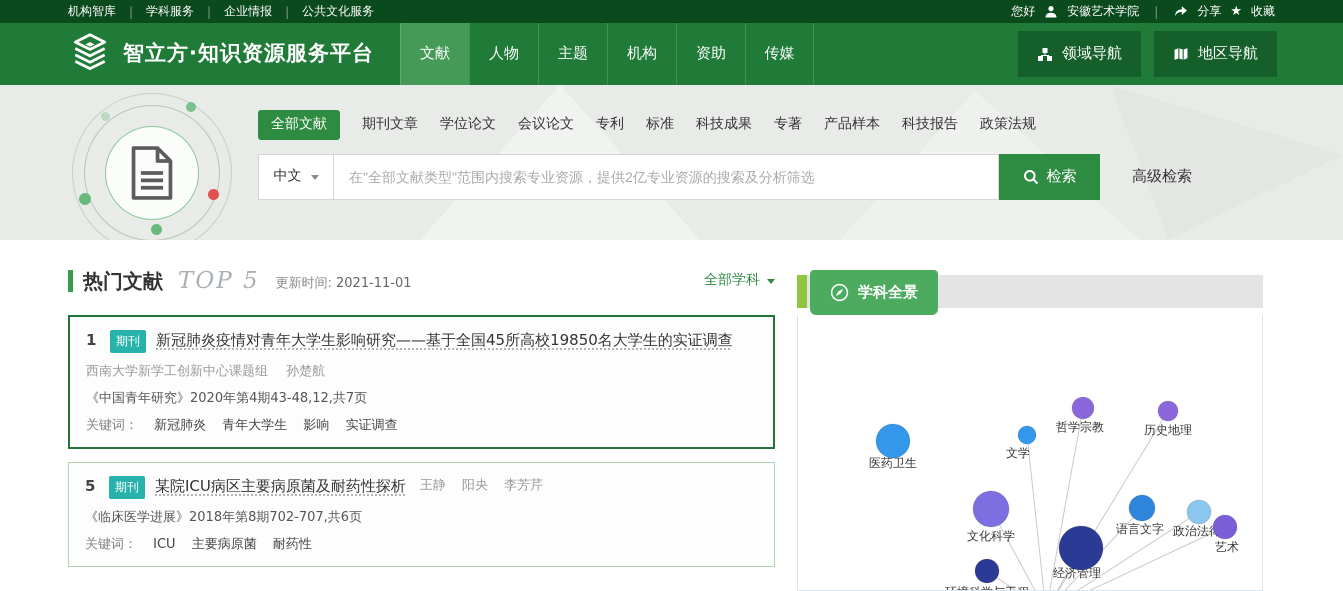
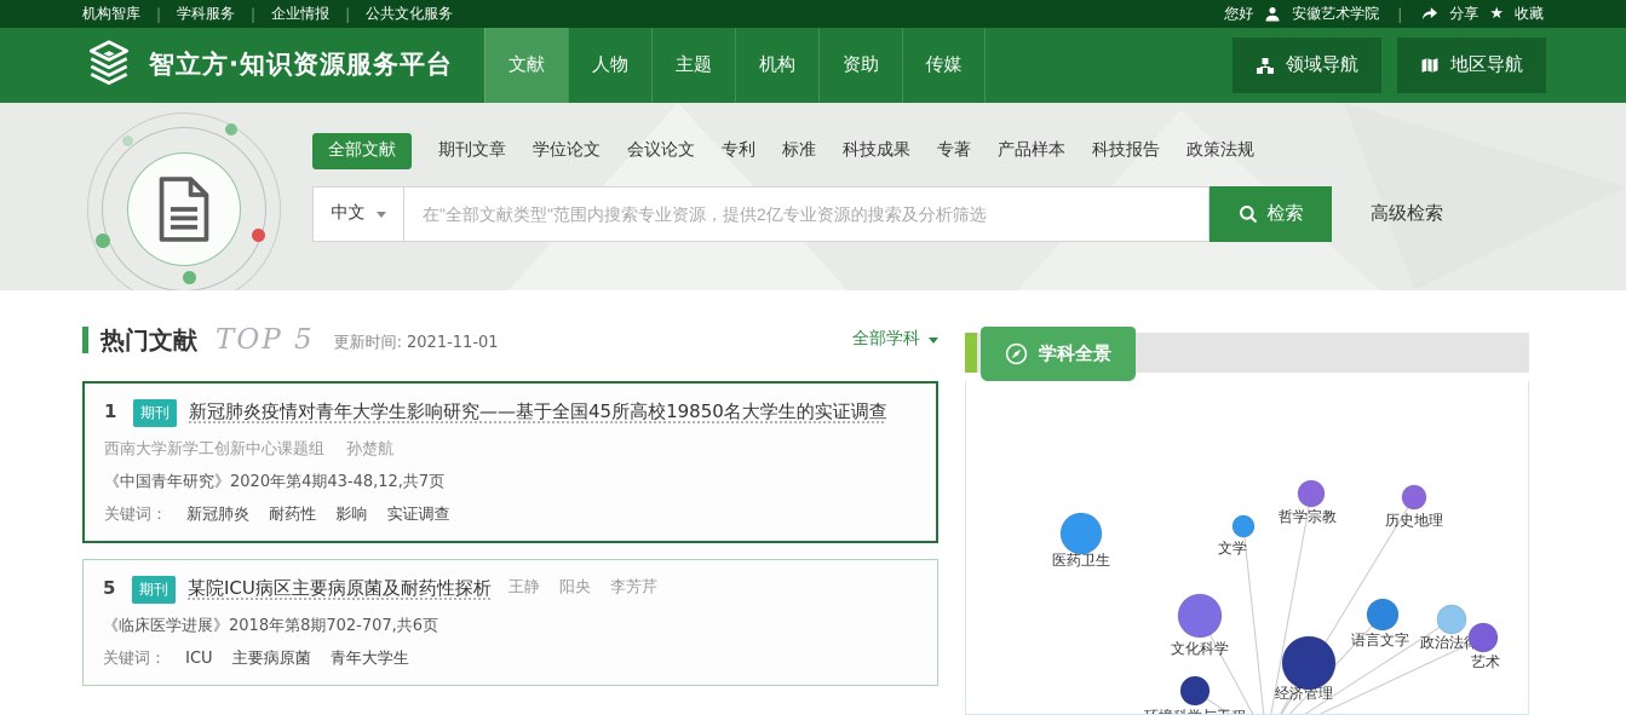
  机构智库
  |
  学科服务
  |
  企业情报
  |
  公共文化服务
  您好
  安徽艺术学院
  |
  分享
  ★
  收藏
  智立方·知识资源服务平台
  文献
  人物
  主题
  机构
  资助
  传媒
  领域导航
  地区导航
  全部文献
  期刊文章
  学位论文
  会议论文
  专利
  标准
  科技成果
  专著
  产品样本
  科技报告
  政策法规
  中文
  在"全部文献类型"范围内搜索专业资源，提供2亿专业资源的搜索及分析筛选
  检索
  高级检索
  热门文献
  TOP 5
  更新时间: 2021-11-01
  全部学科
  1
  期刊
  新冠肺炎疫情对青年大学生影响研究——基于全国45所高校19850名大学生的实证调查
  西南大学新学工创新中心课题组 孙楚航
  《中国青年研究》2020年第4期43-48,12,共7页
- 关键词： 新冠肺炎 青年大学生 影响 实证调查
+ 关键词： 新冠肺炎 耐药性 影响 实证调查
  5
  期刊
  某院ICU病区主要病原菌及耐药性探析
  王静 阳央 李芳芹
  《临床医学进展》2018年第8期702-707,共6页
- 关键词： ICU 主要病原菌 耐药性
+ 关键词： ICU 主要病原菌 青年大学生
  学科全景
  医药卫生
  文学
  哲学宗教
  历史地理
  文化科学
  经济管理
  语言文字
  政治法
  艺术
